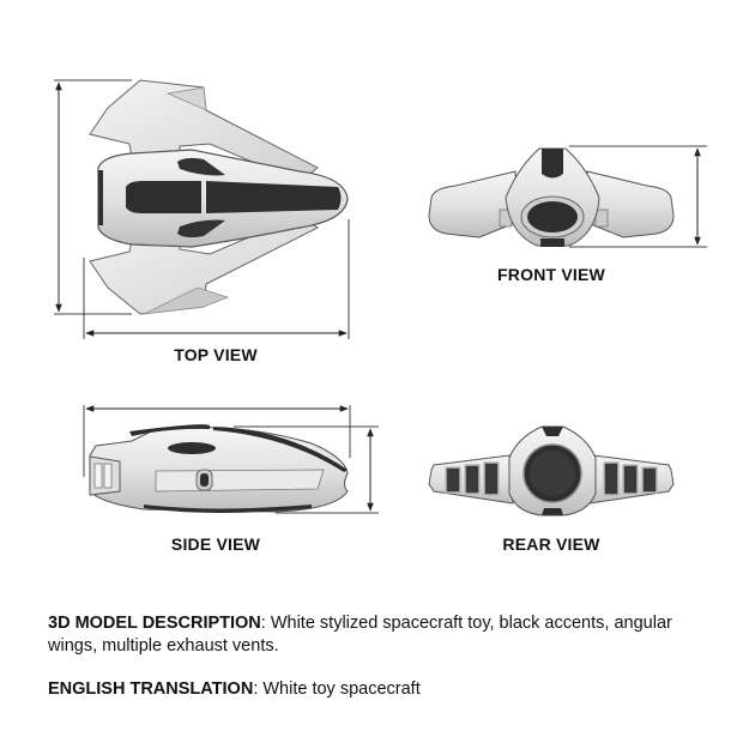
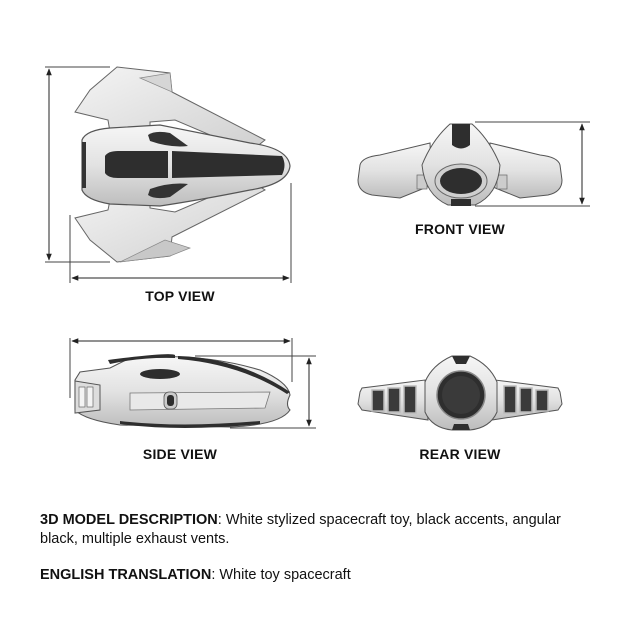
  TOP VIEW
  FRONT VIEW
  SIDE VIEW
  REAR VIEW
- 3D MODEL DESCRIPTION: White stylized spacecraft toy, black accents, angular wings, multiple exhaust vents.
+ 3D MODEL DESCRIPTION: White stylized spacecraft toy, black accents, angular black, multiple exhaust vents.
  ENGLISH TRANSLATION: White toy spacecraft
